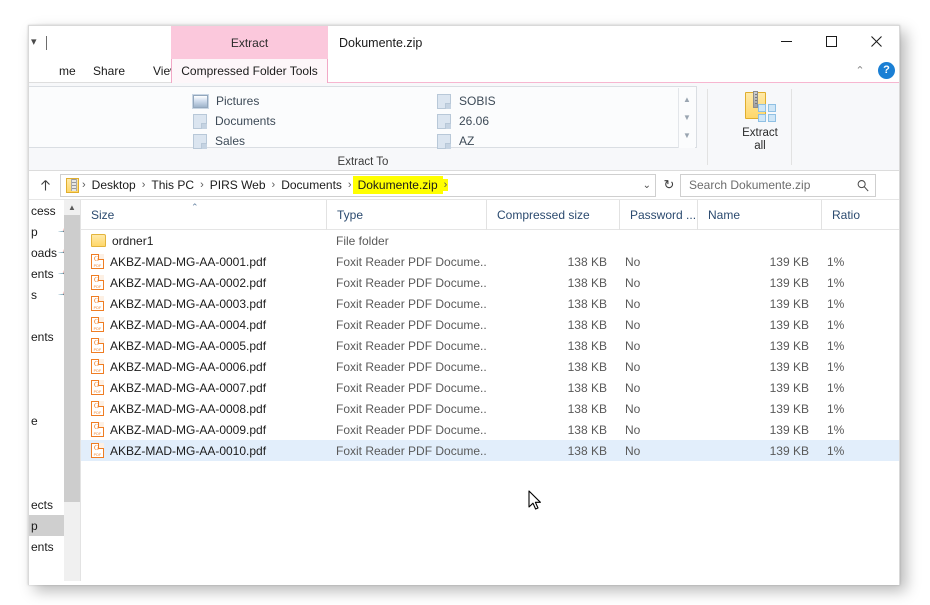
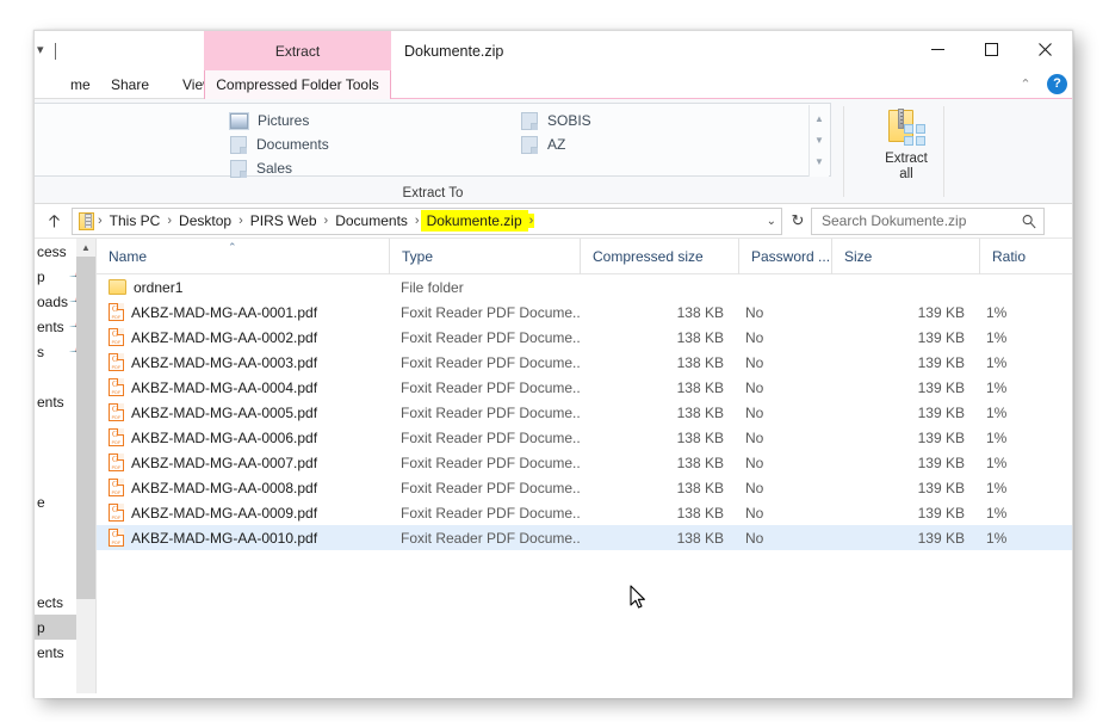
  ▾
  Extract
  Dokumente.zip
  me
  Share
  Vie
  Compressed Folder Tools
  ⌃
  ?
  Pictures
  Documents
  Sales
  SOBIS
- 26.06
  AZ
  ▲
  ▼
  ▼
  Extract To
  Extract
  all
  ›
- Desktop
+ This PC
  ›
- This PC
+ Desktop
  ›
  PIRS Web
  ›
  Documents
  ›
  Dokumente.zip
  ›
  ⌄
  ↻
  Search Dokumente.zip
  cess
  p
  oads
  ents
  s
  ents
  e
  ects
  p
  ents
  ▲
  ⌃
- Size
+ Name
  Type
  Compressed size
  Password ...
- Name
+ Size
  Ratio
  ordner1
  File folder
  G
  AKBZ-MAD-MG-AA-0001.pdf
  Foxit Reader PDF Docume..
  138 KB
  No
  139 KB
  1%
  G
  AKBZ-MAD-MG-AA-0002.pdf
  Foxit Reader PDF Docume..
  138 KB
  No
  139 KB
  1%
  G
  AKBZ-MAD-MG-AA-0003.pdf
  Foxit Reader PDF Docume..
  138 KB
  No
  139 KB
  1%
  G
  AKBZ-MAD-MG-AA-0004.pdf
  Foxit Reader PDF Docume..
  138 KB
  No
  139 KB
  1%
  G
  AKBZ-MAD-MG-AA-0005.pdf
  Foxit Reader PDF Docume..
  138 KB
  No
  139 KB
  1%
  G
  AKBZ-MAD-MG-AA-0006.pdf
  Foxit Reader PDF Docume..
  138 KB
  No
  139 KB
  1%
  G
  AKBZ-MAD-MG-AA-0007.pdf
  Foxit Reader PDF Docume..
  138 KB
  No
  139 KB
  1%
  G
  AKBZ-MAD-MG-AA-0008.pdf
  Foxit Reader PDF Docume..
  138 KB
  No
  139 KB
  1%
  G
  AKBZ-MAD-MG-AA-0009.pdf
  Foxit Reader PDF Docume..
  138 KB
  No
  139 KB
  1%
  G
  AKBZ-MAD-MG-AA-0010.pdf
  Foxit Reader PDF Docume..
  138 KB
  No
  139 KB
  1%
